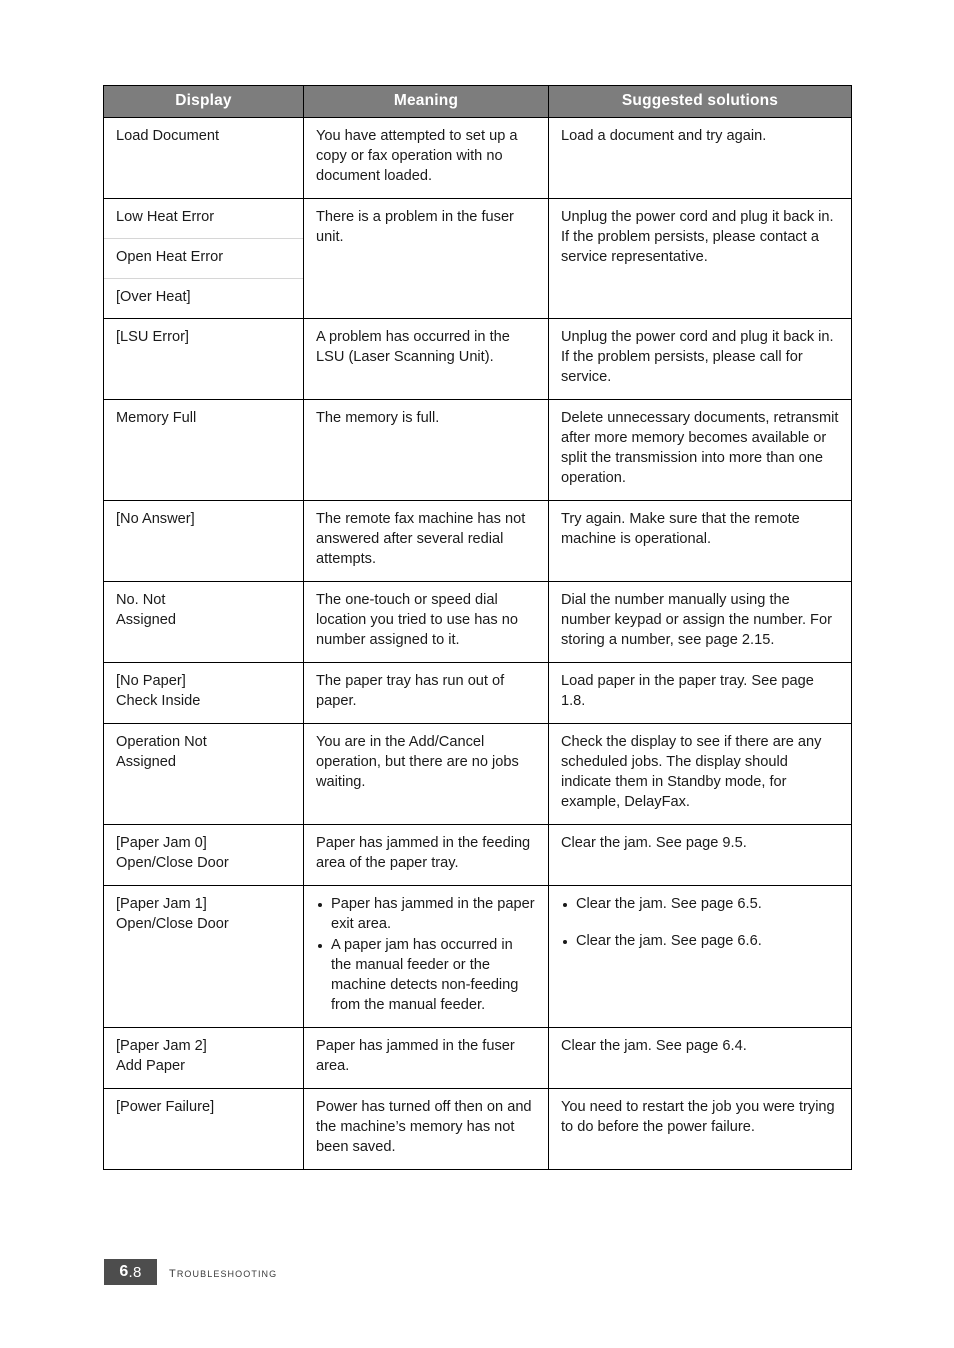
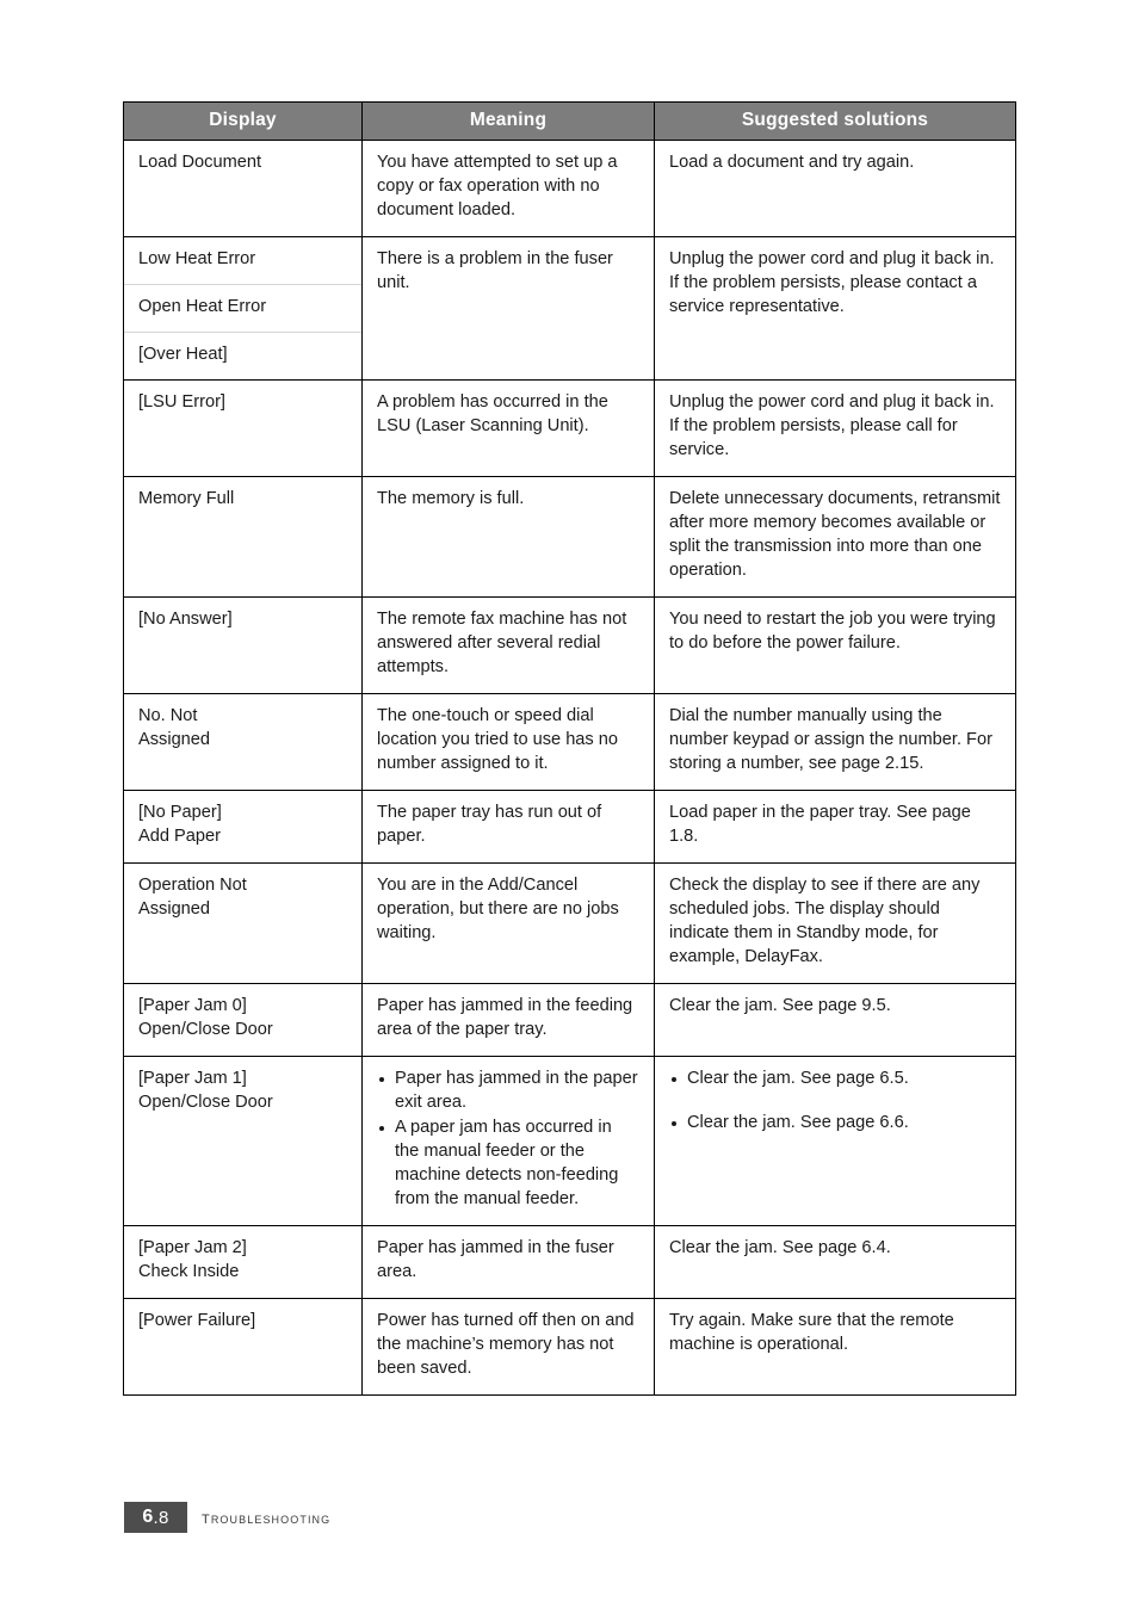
  Display	Meaning	Suggested solutions
  Load Document	You have attempted to set up a copy or fax operation with no document loaded.	Load a document and try again.
  Low Heat Error Open Heat Error [Over Heat]	There is a problem in the fuser unit.	Unplug the power cord and plug it back in. If the problem persists, please contact a service representative.
  [LSU Error]	A problem has occurred in the LSU (Laser Scanning Unit).	Unplug the power cord and plug it back in. If the problem persists, please call for service.
  Memory Full	The memory is full.	Delete unnecessary documents, retransmit after more memory becomes available or split the transmission into more than one operation.
- [No Answer]	The remote fax machine has not answered after several redial attempts.	Try again. Make sure that the remote machine is operational.
+ [No Answer]	The remote fax machine has not answered after several redial attempts.	You need to restart the job you were trying to do before the power failure.
  No. Not Assigned	The one-touch or speed dial location you tried to use has no number assigned to it.	Dial the number manually using the number keypad or assign the number. For storing a number, see page 2.15.
- [No Paper] Check Inside	The paper tray has run out of paper.	Load paper in the paper tray. See page 1.8.
+ [No Paper] Add Paper	The paper tray has run out of paper.	Load paper in the paper tray. See page 1.8.
  Operation Not Assigned	You are in the Add/Cancel operation, but there are no jobs waiting.	Check the display to see if there are any scheduled jobs. The display should indicate them in Standby mode, for example, DelayFax.
  [Paper Jam 0] Open/Close Door	Paper has jammed in the feeding area of the paper tray.	Clear the jam. See page 9.5.
  [Paper Jam 1] Open/Close Door	Paper has jammed in the paper exit area. A paper jam has occurred in the manual feeder or the machine detects non-feeding from the manual feeder.	Clear the jam. See page 6.5. Clear the jam. See page 6.6.
- [Paper Jam 2] Add Paper	Paper has jammed in the fuser area.	Clear the jam. See page 6.4.
+ [Paper Jam 2] Check Inside	Paper has jammed in the fuser area.	Clear the jam. See page 6.4.
- [Power Failure]	Power has turned off then on and the machine’s memory has not been saved.	You need to restart the job you were trying to do before the power failure.
+ [Power Failure]	Power has turned off then on and the machine’s memory has not been saved.	Try again. Make sure that the remote machine is operational.
  6
  .
  8
  troubleshooting
